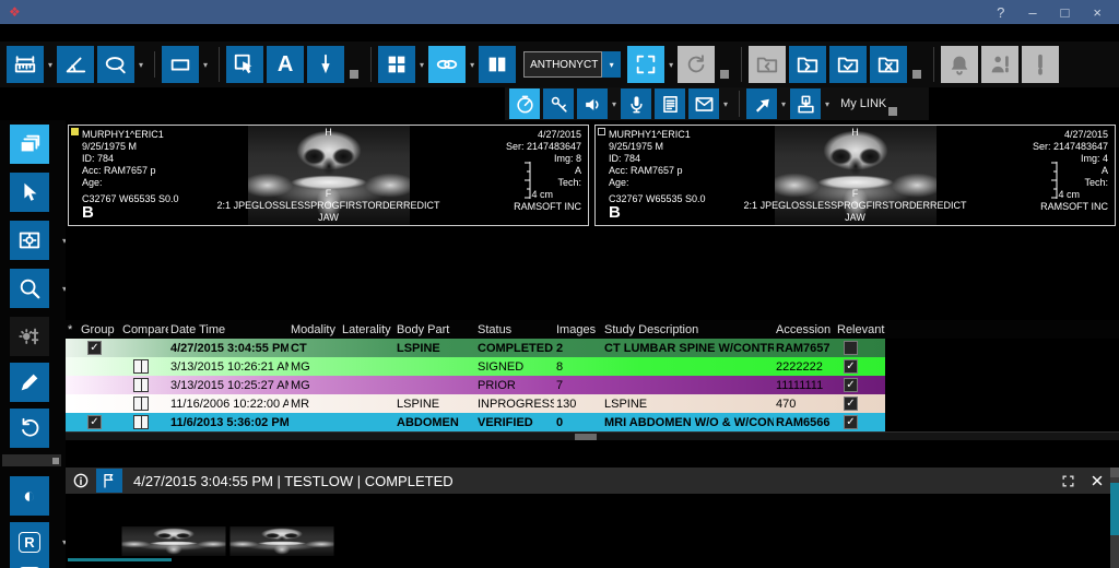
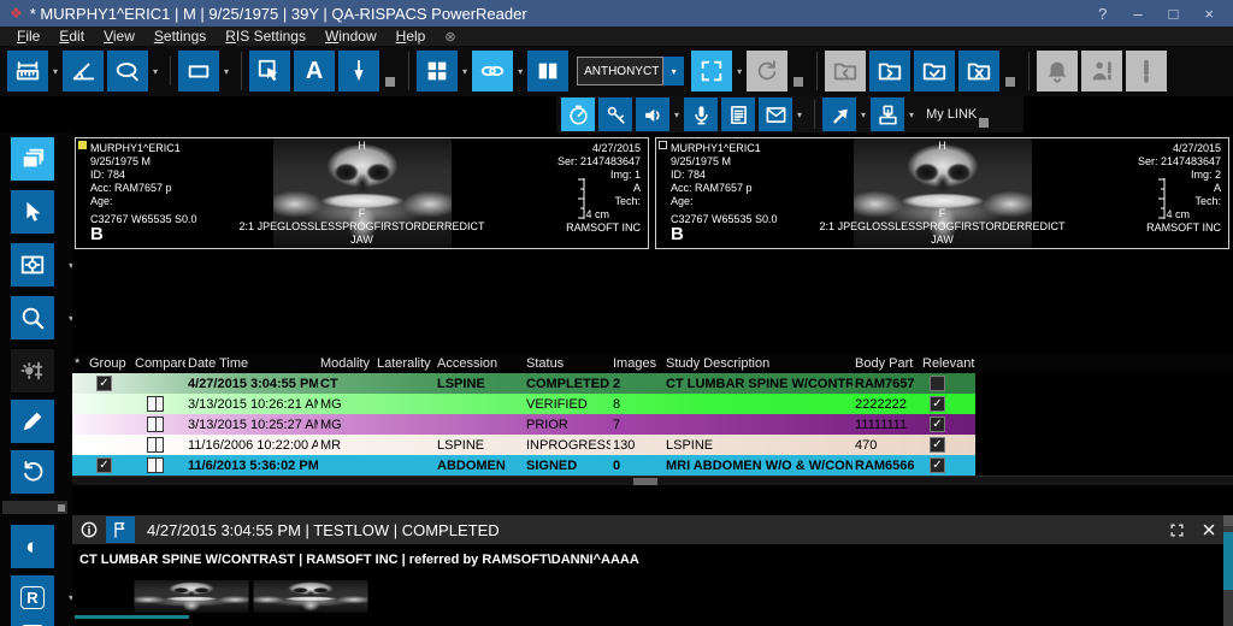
  ❖
+ * MURPHY1^ERIC1 | M | 9/25/1975 | 39Y | QA-RISPACS PowerReader
  ?
  –
  □
  ×
+ File
+ Edit
+ View
+ Settings
+ RIS Settings
+ Window
+ Help
+ ⊗
  ▾
  ▾
  ▾
  A
  ▾
  ▾
  ANTHONYCT
  ▾
  ▾
  ▾
  ▾
  ▾
  ▾
  My LINK
  ▾
  ▾
  ◐
  R
  ▾
  H
  F
  MURPHY1^ERIC1
  9/25/1975 M
  ID: 784
  Acc: RAM7657 p
  Age:
  C32767 W65535 S0.0
  B
  4/27/2015
  Ser: 2147483647
- Img: 8
+ Img: 1
  A
  Tech:
  4 cm
  RAMSOFT INC
  2:1 JPEGLOSSLESSPROGFIRSTORDERREDICT
  JAW
  H
  F
  MURPHY1^ERIC1
  9/25/1975 M
  ID: 784
  Acc: RAM7657 p
  Age:
  C32767 W65535 S0.0
  B
  4/27/2015
  Ser: 2147483647
- Img: 4
+ Img: 2
  A
  Tech:
  4 cm
  RAMSOFT INC
  2:1 JPEGLOSSLESSPROGFIRSTORDERREDICT
  JAW
  *
  Group
  Compar
  Date Time
  Modality
  Laterality
- Body Part
+ Accession
  Status
  Images
  Study Description
- Accession
+ Body Part
  Relevant
  ✓
  4/27/2015 3:04:55 PM
  CT
  LSPINE
  COMPLETED
  2
  CT LUMBAR SPINE W/CONTR
  RAM7657
  3/13/2015 10:26:21 A
  MG
- SIGNED
+ VERIFIED
  8
  2222222
  ✓
  3/13/2015 10:25:27 A
  MG
  PRIOR
  7
  11111111
  ✓
  11/16/2006 10:22:00 A
  MR
  LSPINE
  INPROGRESS
  130
  LSPINE
  470
  ✓
  ✓
  11/6/2013 5:36:02 PM
  ABDOMEN
- VERIFIED
+ SIGNED
  0
  MRI ABDOMEN W/O & W/CON
  RAM6566
  ✓
  4/27/2015 3:04:55 PM | TESTLOW | COMPLETED
+ CT LUMBAR SPINE W/CONTRAST | RAMSOFT INC | referred by RAMSOFT\DANNI^AAAA
